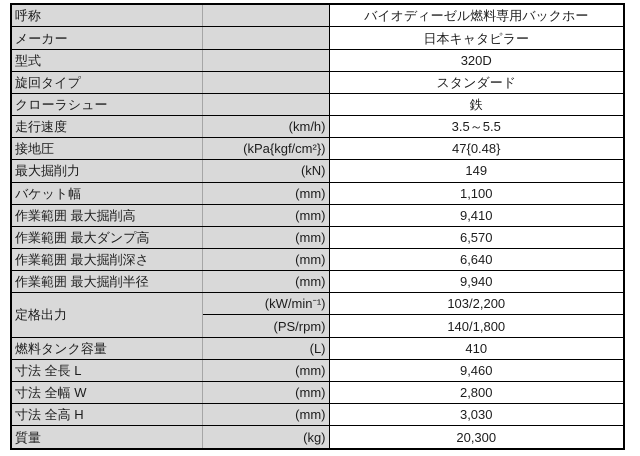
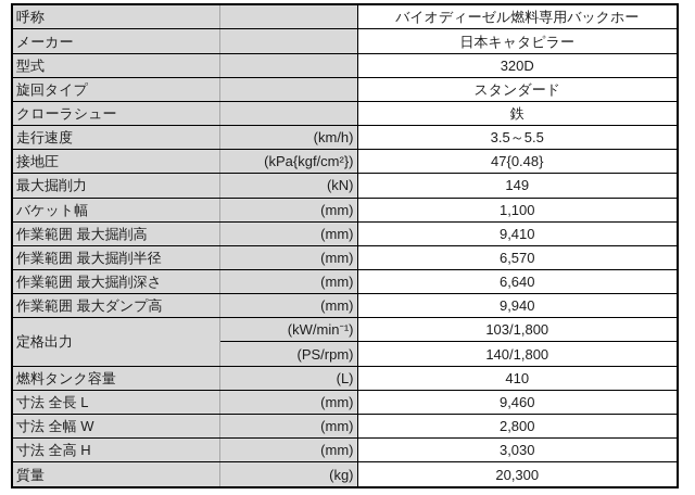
  呼称		バイオディーゼル燃料専用バックホー
  メーカー		日本キャタピラー
  型式		320D
  旋回タイプ		スタンダード
  クローラシュー		鉄
  走行速度	(km/h)	3.5～5.5
  接地圧	(kPa{kgf/cm²})	47{0.48}
  最大掘削力	(kN)	149
  バケット幅	(mm)	1,100
  作業範囲 最大掘削高	(mm)	9,410
- 作業範囲 最大ダンプ高	(mm)	6,570
+ 作業範囲 最大掘削半径	(mm)	6,570
  作業範囲 最大掘削深さ	(mm)	6,640
- 作業範囲 最大掘削半径	(mm)	9,940
+ 作業範囲 最大ダンプ高	(mm)	9,940
- 定格出力	(kW/min⁻¹)	103/2,200
+ 定格出力	(kW/min⁻¹)	103/1,800
  (PS/rpm)	140/1,800
  燃料タンク容量	(L)	410
  寸法 全長 L	(mm)	9,460
  寸法 全幅 W	(mm)	2,800
  寸法 全高 H	(mm)	3,030
  質量	(kg)	20,300
